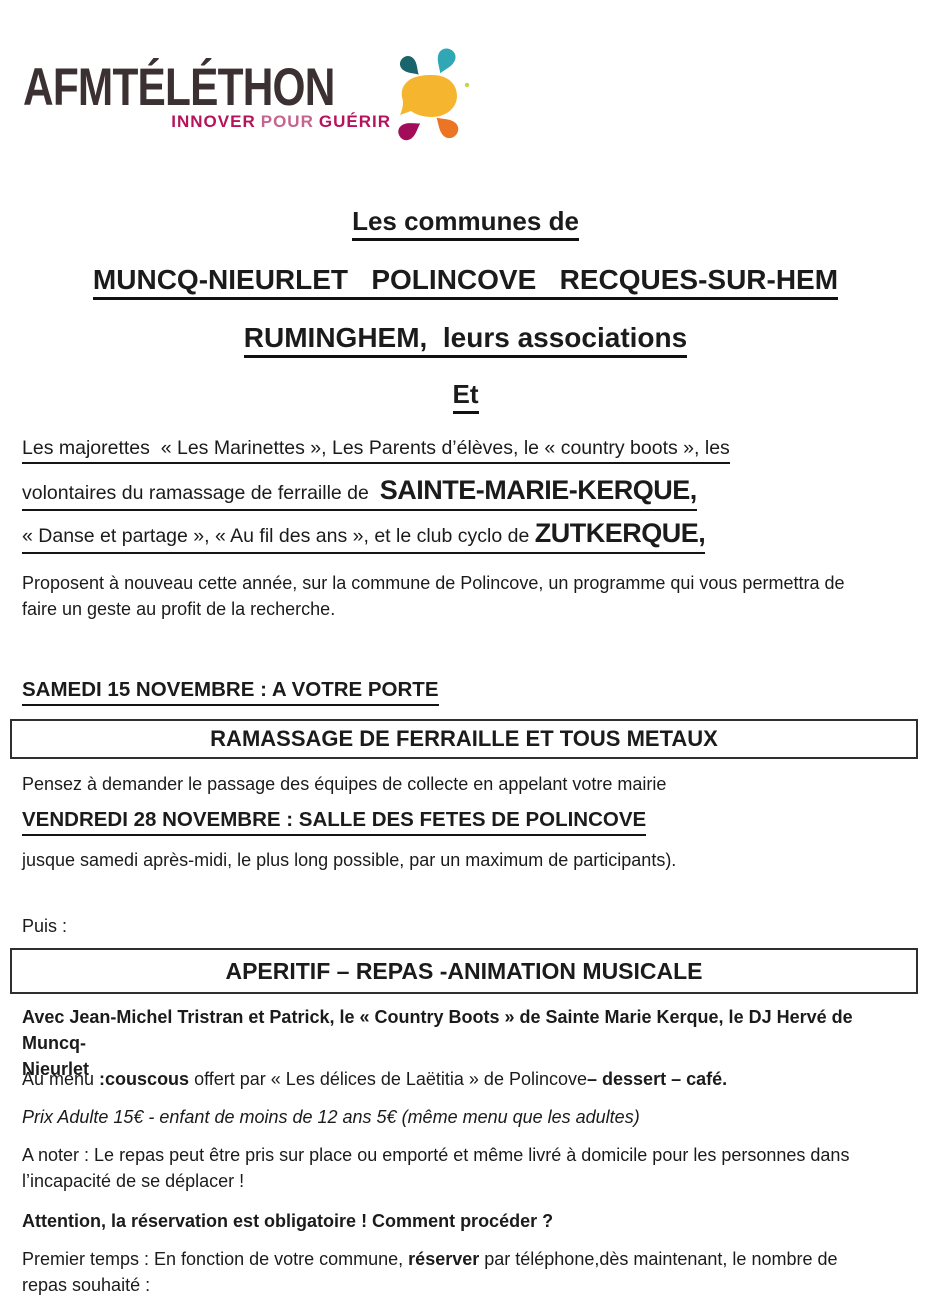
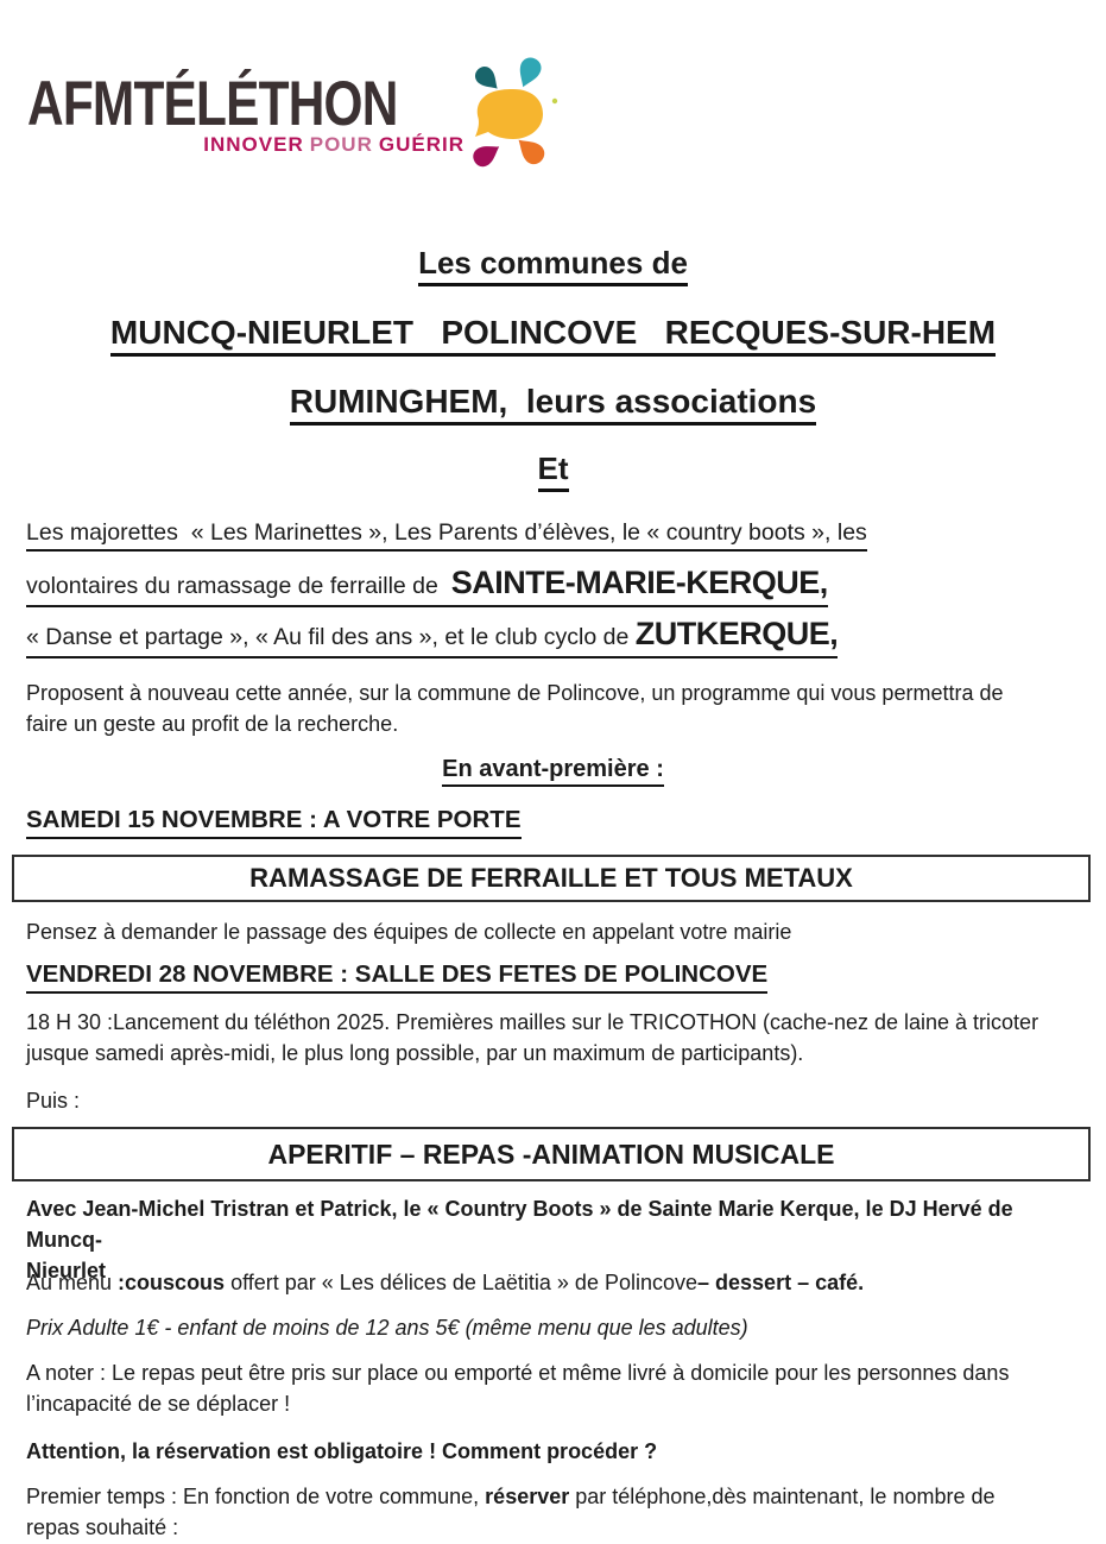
  AFMTÉLÉTHON
  INNOVER POUR GUÉRIR
  Les communes de
  MUNCQ-NIEURLET POLINCOVE RECQUES-SUR-HEM
  RUMINGHEM, leurs associations
  Et
  Les majorettes « Les Marinettes », Les Parents d’élèves, le « country boots », les
  volontaires du ramassage de ferraille de SAINTE-MARIE-KERQUE,
  « Danse et partage », « Au fil des ans », et le club cyclo de ZUTKERQUE,
  Proposent à nouveau cette année, sur la commune de Polincove, un programme qui vous permettra de
  faire un geste au profit de la recherche.
+ En avant-première :
  SAMEDI 15 NOVEMBRE : A VOTRE PORTE
  RAMASSAGE DE FERRAILLE ET TOUS METAUX
  Pensez à demander le passage des équipes de collecte en appelant votre mairie
  VENDREDI 28 NOVEMBRE : SALLE DES FETES DE POLINCOVE
+ 18 H 30 :Lancement du téléthon 2025. Premières mailles sur le TRICOTHON (cache-nez de laine à tricoter
  jusque samedi après-midi, le plus long possible, par un maximum de participants).
  Puis :
  APERITIF – REPAS -ANIMATION MUSICALE
  Avec Jean-Michel Tristran et Patrick, le « Country Boots » de Sainte Marie Kerque, le DJ Hervé de Muncq-
  Nieurlet
  Au menu :couscous offert par « Les délices de Laëtitia » de Polincove– dessert – café.
- Prix Adulte 15€ - enfant de moins de 12 ans 5€ (même menu que les adultes)
+ Prix Adulte 1€ - enfant de moins de 12 ans 5€ (même menu que les adultes)
  A noter : Le repas peut être pris sur place ou emporté et même livré à domicile pour les personnes dans
  l’incapacité de se déplacer !
  Attention, la réservation est obligatoire ! Comment procéder ?
  Premier temps : En fonction de votre commune, réserver par téléphone,dès maintenant, le nombre de
  repas souhaité :
